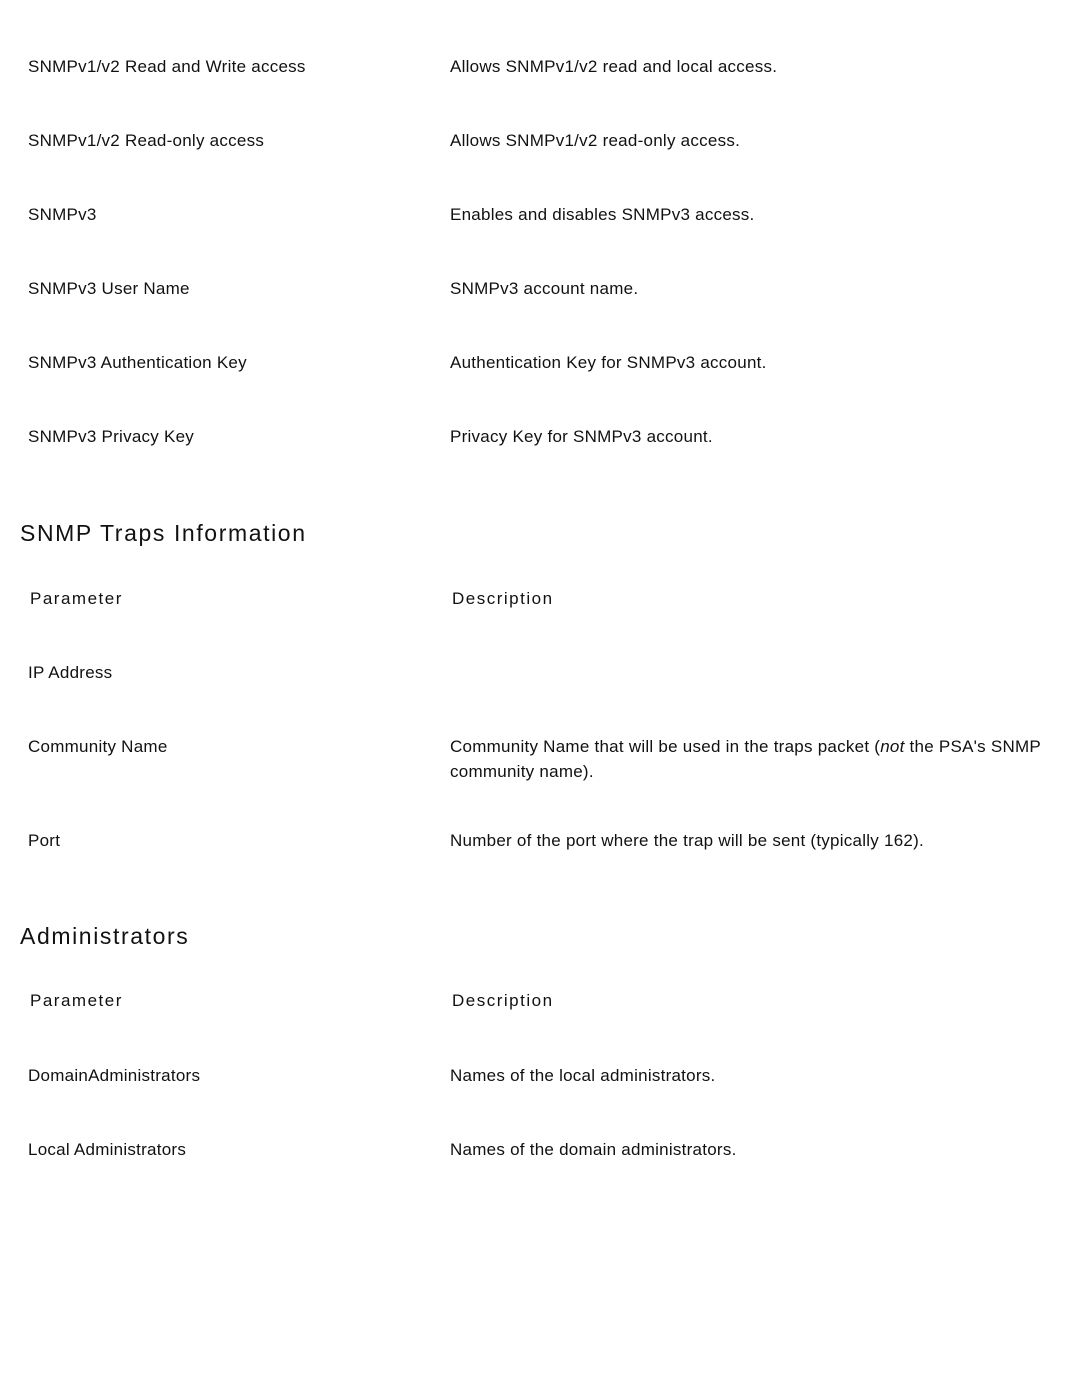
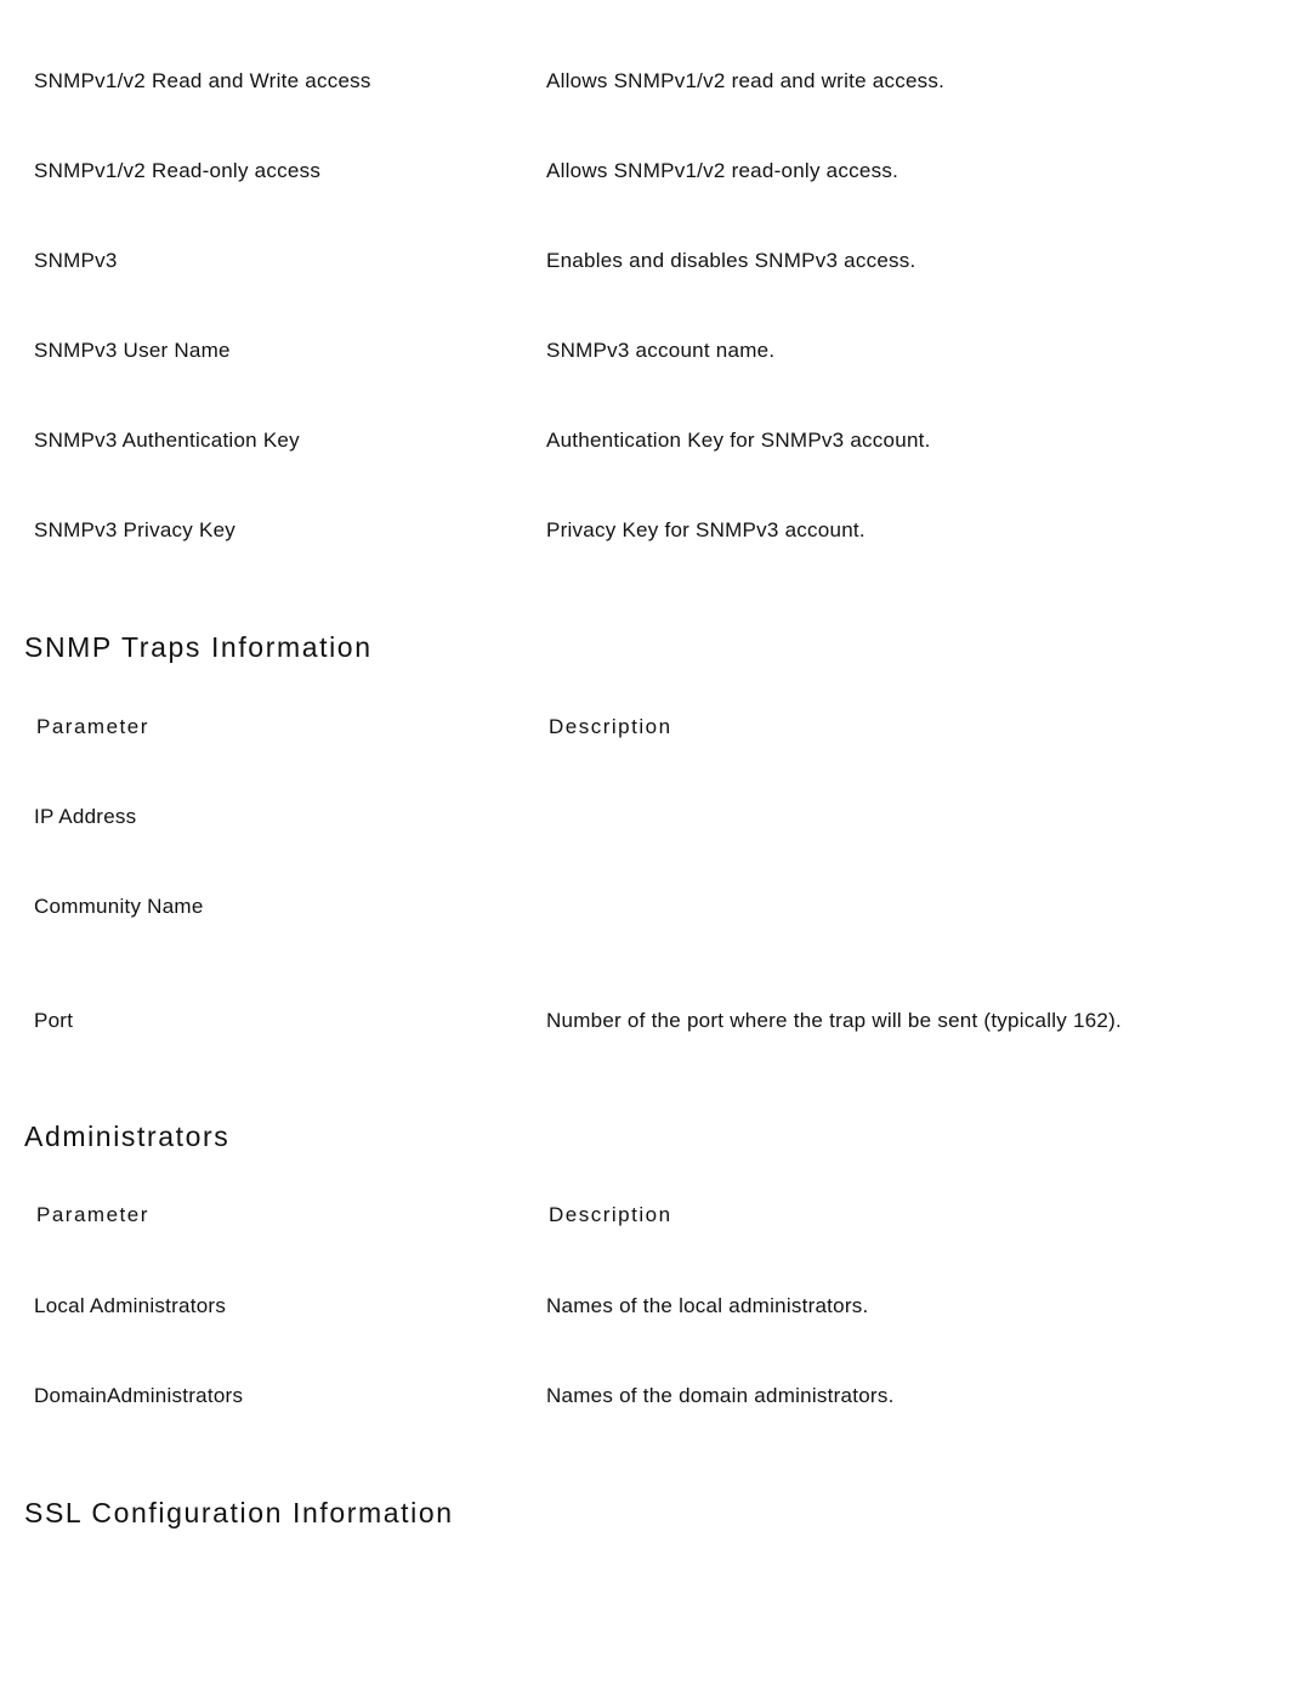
  SNMPv1/v2 Read and Write access
- Allows SNMPv1/v2 read and local access.
+ Allows SNMPv1/v2 read and write access.
  SNMPv1/v2 Read-only access
  Allows SNMPv1/v2 read-only access.
  SNMPv3
  Enables and disables SNMPv3 access.
  SNMPv3 User Name
  SNMPv3 account name.
  SNMPv3 Authentication Key
  Authentication Key for SNMPv3 account.
  SNMPv3 Privacy Key
  Privacy Key for SNMPv3 account.
  SNMP Traps Information
  Parameter
  Description
  IP Address
  Community Name
- Community Name that will be used in the traps packet (not the PSA's SNMP community name).
  Port
  Number of the port where the trap will be sent (typically 162).
  Administrators
  Parameter
  Description
- DomainAdministrators
+ Local Administrators
  Names of the local administrators.
- Local Administrators
+ DomainAdministrators
  Names of the domain administrators.
+ SSL Configuration Information
